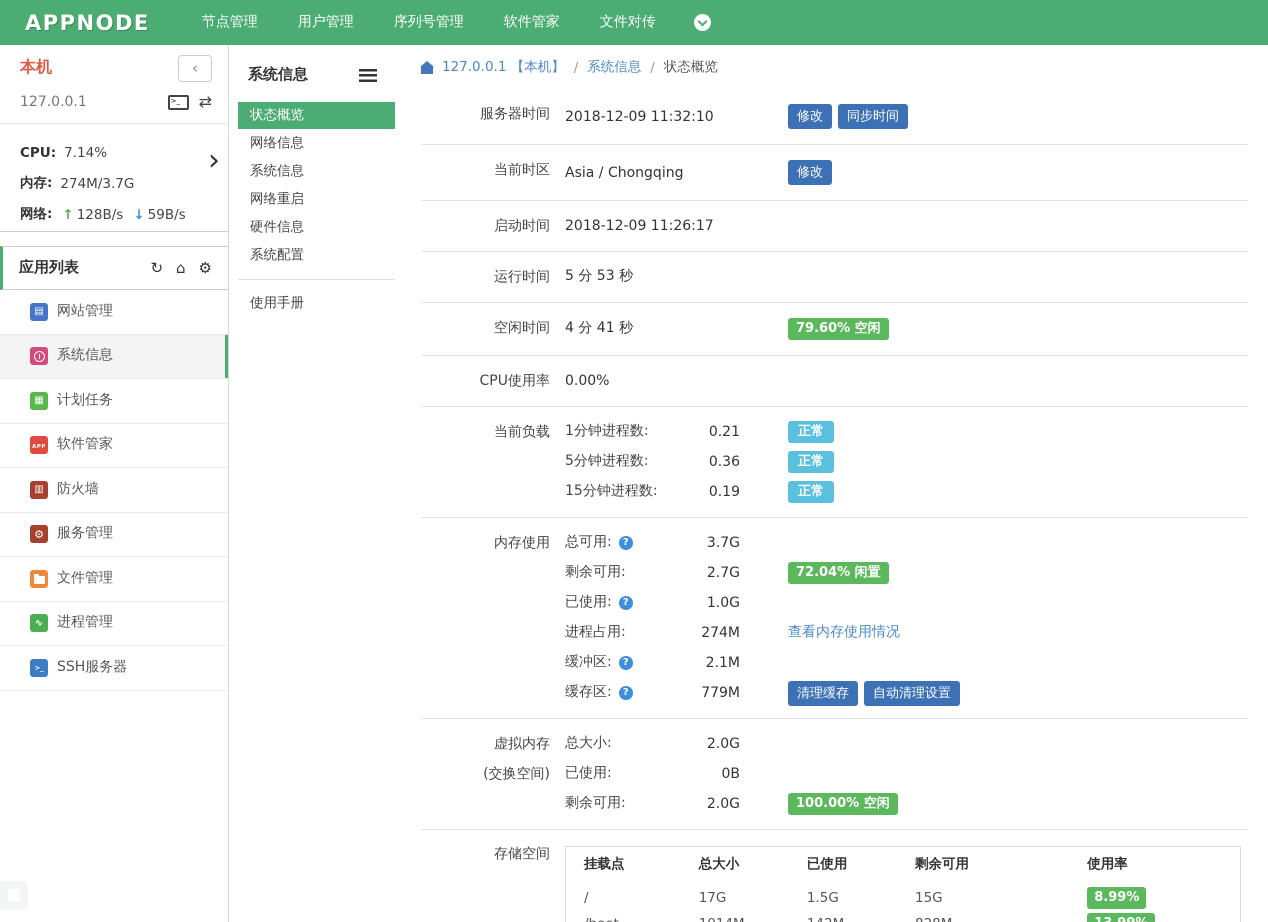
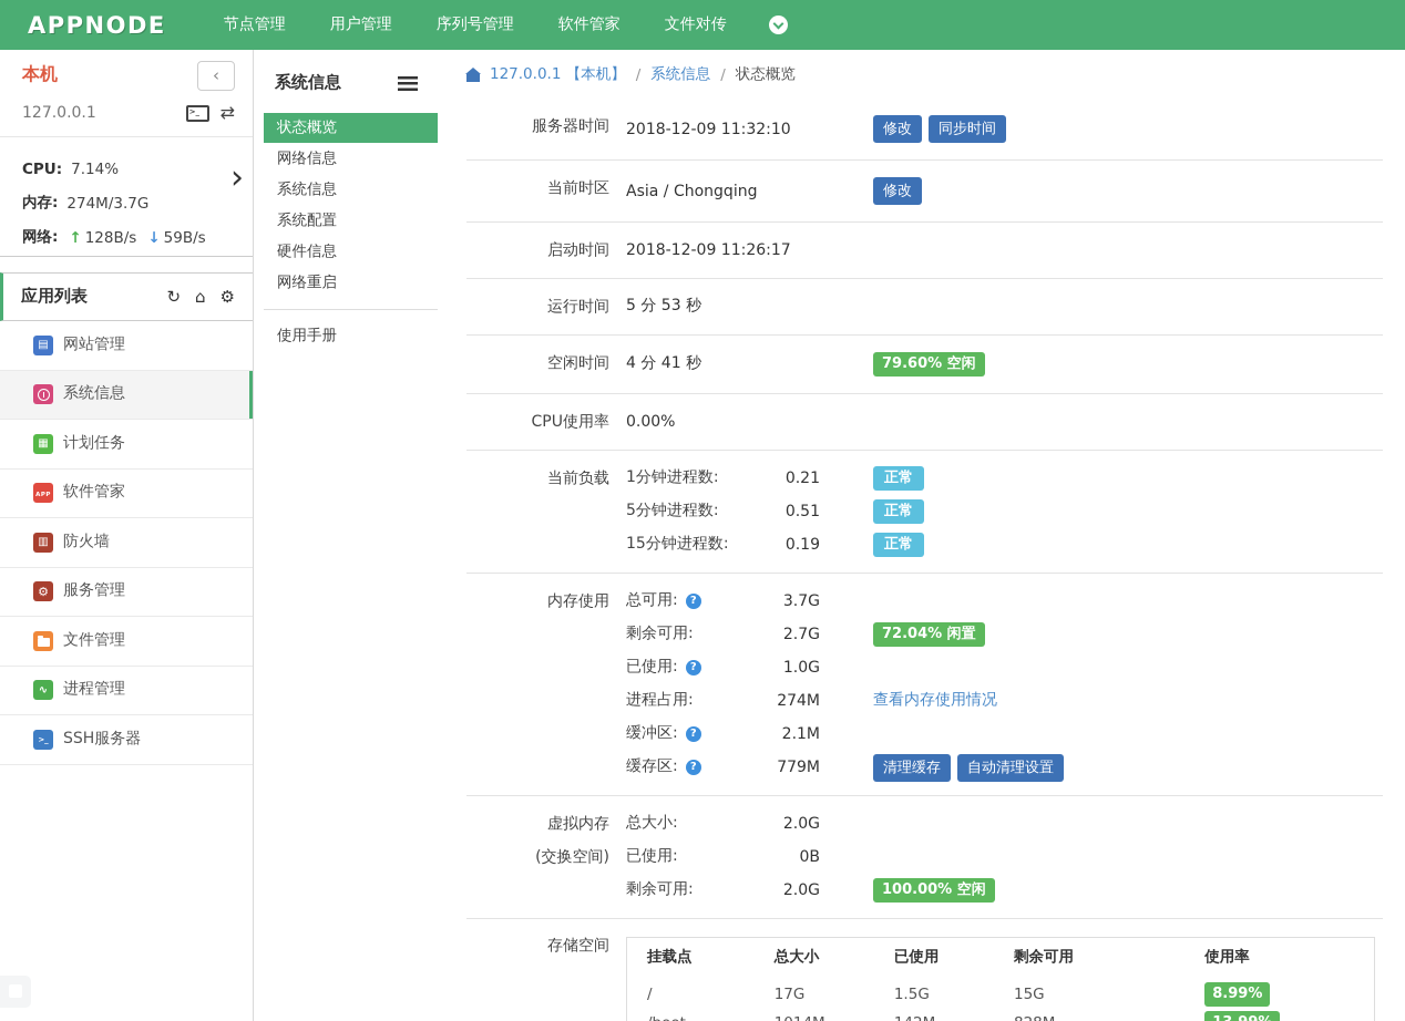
  APPNODE
  节点管理
  用户管理
  序列号管理
  软件管家
  文件对传
  本机
  ‹
  127.0.0.1
  ⇄
  CPU:
  7.14%
  内存:
  274M/3.7G
  网络:
  ↑
  128B/s
  ↓
  59B/s
  ›
  应用列表
  ↻
  ⌂
  ⚙
  网站管理
  系统信息
  计划任务
  软件管家
  防火墙
  服务管理
  文件管理
  进程管理
  SSH服务器
  系统信息
  状态概览
  网络信息
  系统信息
- 网络重启
+ 系统配置
  硬件信息
- 系统配置
+ 网络重启
  使用手册
  127.0.0.1 【本机】
  /
  系统信息
  /
  状态概览
  服务器时间
  2018-12-09 11:32:10
  修改
  同步时间
  当前时区
  Asia / Chongqing
  修改
  启动时间
  2018-12-09 11:26:17
  运行时间
  5 分 53 秒
  空闲时间
  4 分 41 秒
  79.60% 空闲
  CPU使用率
  0.00%
  当前负载
  1分钟进程数:
  0.21
  正常
  5分钟进程数:
- 0.36
+ 0.51
  正常
  15分钟进程数:
  0.19
  正常
  内存使用
  总可用:
  3.7G
  剩余可用:
  2.7G
  72.04% 闲置
  已使用:
  1.0G
  进程占用:
  274M
  查看内存使用情况
  缓冲区:
  2.1M
  缓存区:
  779M
  清理缓存
  自动清理设置
  虚拟内存
  (交换空间)
  总大小:
  2.0G
  已使用:
  0B
  剩余可用:
  2.0G
  100.00% 空闲
  存储空间
  挂载点	总大小	已使用	剩余可用	使用率
  /	17G	1.5G	15G	8.99%
